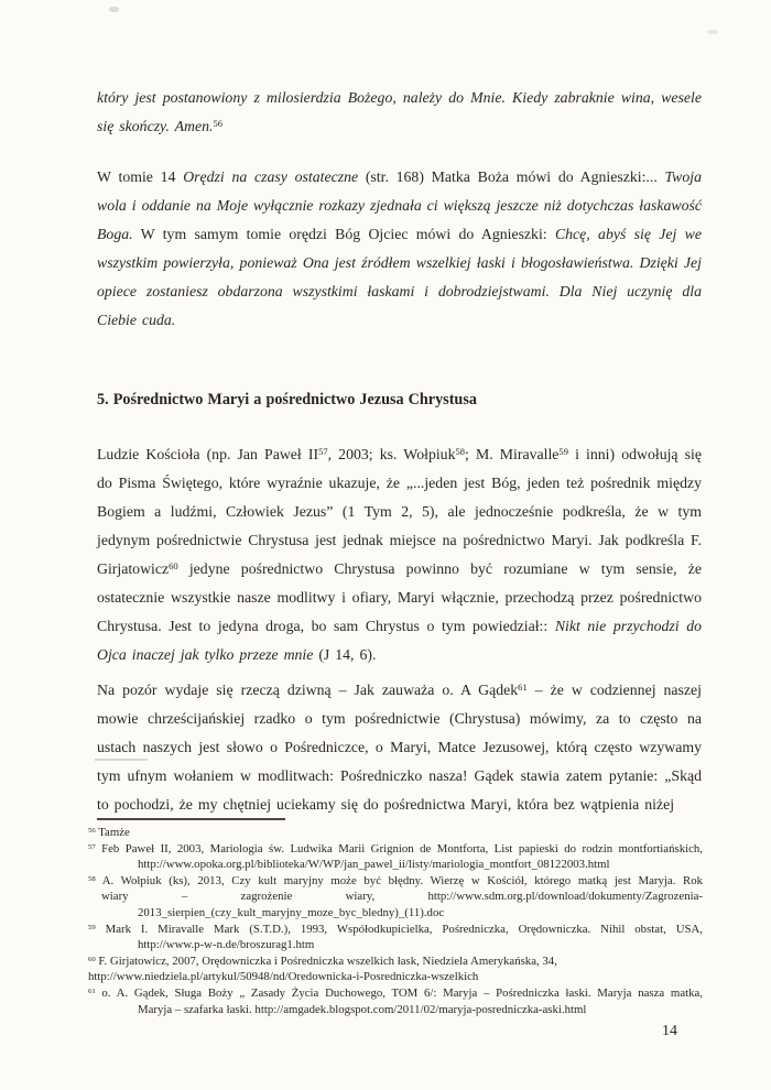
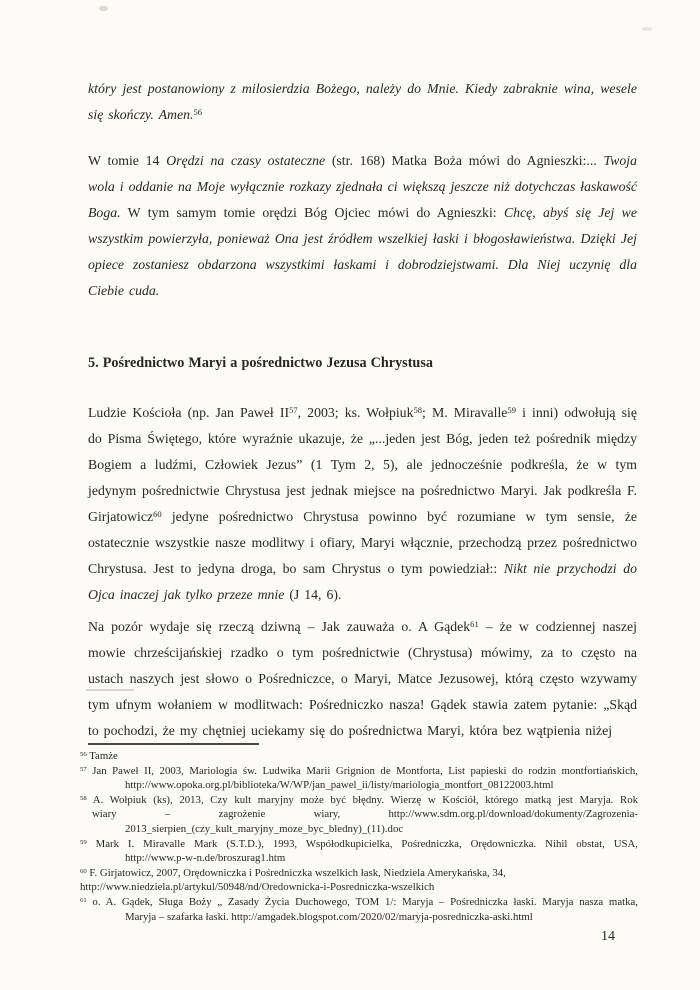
  który jest postanowiony z milosierdzia Bożego, należy do Mnie. Kiedy zabraknie wina, wesele się skończy. Amen.56
  W tomie 14 Orędzi na czasy ostateczne (str. 168) Matka Boża mówi do Agnieszki:... Twoja wola i oddanie na Moje wyłącznie rozkazy zjednała ci większą jeszcze niż dotychczas łaskawość Boga. W tym samym tomie orędzi Bóg Ojciec mówi do Agnieszki: Chcę, abyś się Jej we wszystkim powierzyła, ponieważ Ona jest źródłem wszelkiej łaski i błogosławieństwa. Dzięki Jej opiece zostaniesz obdarzona wszystkimi łaskami i dobrodziejstwami. Dla Niej uczynię dla Ciebie cuda.
  5. Pośrednictwo Maryi a pośrednictwo Jezusa Chrystusa
  Ludzie Kościoła (np. Jan Paweł II57, 2003; ks. Wołpiuk58; M. Miravalle59 i inni) odwołują się do Pisma Świętego, które wyraźnie ukazuje, że „...jeden jest Bóg, jeden też pośrednik między Bogiem a ludźmi, Człowiek Jezus” (1 Tym 2, 5), ale jednocześnie podkreśla, że w tym jedynym pośrednictwie Chrystusa jest jednak miejsce na pośrednictwo Maryi. Jak podkreśla F. Girjatowicz60 jedyne pośrednictwo Chrystusa powinno być rozumiane w tym sensie, że ostatecznie wszystkie nasze modlitwy i ofiary, Maryi włącznie, przechodzą przez pośrednictwo Chrystusa. Jest to jedyna droga, bo sam Chrystus o tym powiedział:: Nikt nie przychodzi do Ojca inaczej jak tylko przeze mnie (J 14, 6).
  Na pozór wydaje się rzeczą dziwną – Jak zauważa o. A Gądek61 – że w codziennej naszej mowie chrześcijańskiej rzadko o tym pośrednictwie (Chrystusa) mówimy, za to często na ustach naszych jest słowo o Pośredniczce, o Maryi, Matce Jezusowej, którą często wzywamy tym ufnym wołaniem w modlitwach: Pośredniczko nasza! Gądek stawia zatem pytanie: „Skąd to pochodzi, że my chętniej uciekamy się do pośrednictwa Maryi, która bez wątpienia niżej
  Tamże
- Feb Paweł II, 2003, Mariologia św. Ludwika Marii Grignion de Montforta, List papieski do rodzin montfortiańskich,
+ Jan Paweł II, 2003, Mariologia św. Ludwika Marii Grignion de Montforta, List papieski do rodzin montfortiańskich,
  http://www.opoka.org.pl/biblioteka/W/WP/jan_pawel_ii/listy/mariologia_montfort_08122003.html
  A. Wołpiuk (ks), 2013, Czy kult maryjny może być błędny. Wierzę w Kościół, którego matką jest Maryja. Rok
  wiary – zagrożenie wiary, http://www.sdm.org.pl/download/dokumenty/Zagrozenia-
  2013_sierpien_(czy_kult_maryjny_moze_byc_bledny)_(11).doc
  Mark I. Miravalle Mark (S.T.D.), 1993, Współodkupicielka, Pośredniczka, Orędowniczka. Nihil obstat, USA,
  http://www.p-w-n.de/broszurag1.htm
  F. Girjatowicz, 2007, Orędowniczka i Pośredniczka wszelkich łask, Niedziela Amerykańska, 34,
  http://www.niedziela.pl/artykul/50948/nd/Oredownicka-i-Posredniczka-wszelkich
- o. A. Gądek, Sługa Boży „ Zasady Życia Duchowego, TOM 6/: Maryja – Pośredniczka łaski. Maryja nasza matka,
+ o. A. Gądek, Sługa Boży „ Zasady Życia Duchowego, TOM 1/: Maryja – Pośredniczka łaski. Maryja nasza matka,
- Maryja – szafarka łaski. http://amgadek.blogspot.com/2011/02/maryja-posredniczka-aski.html
+ Maryja – szafarka łaski. http://amgadek.blogspot.com/2020/02/maryja-posredniczka-aski.html
  14
